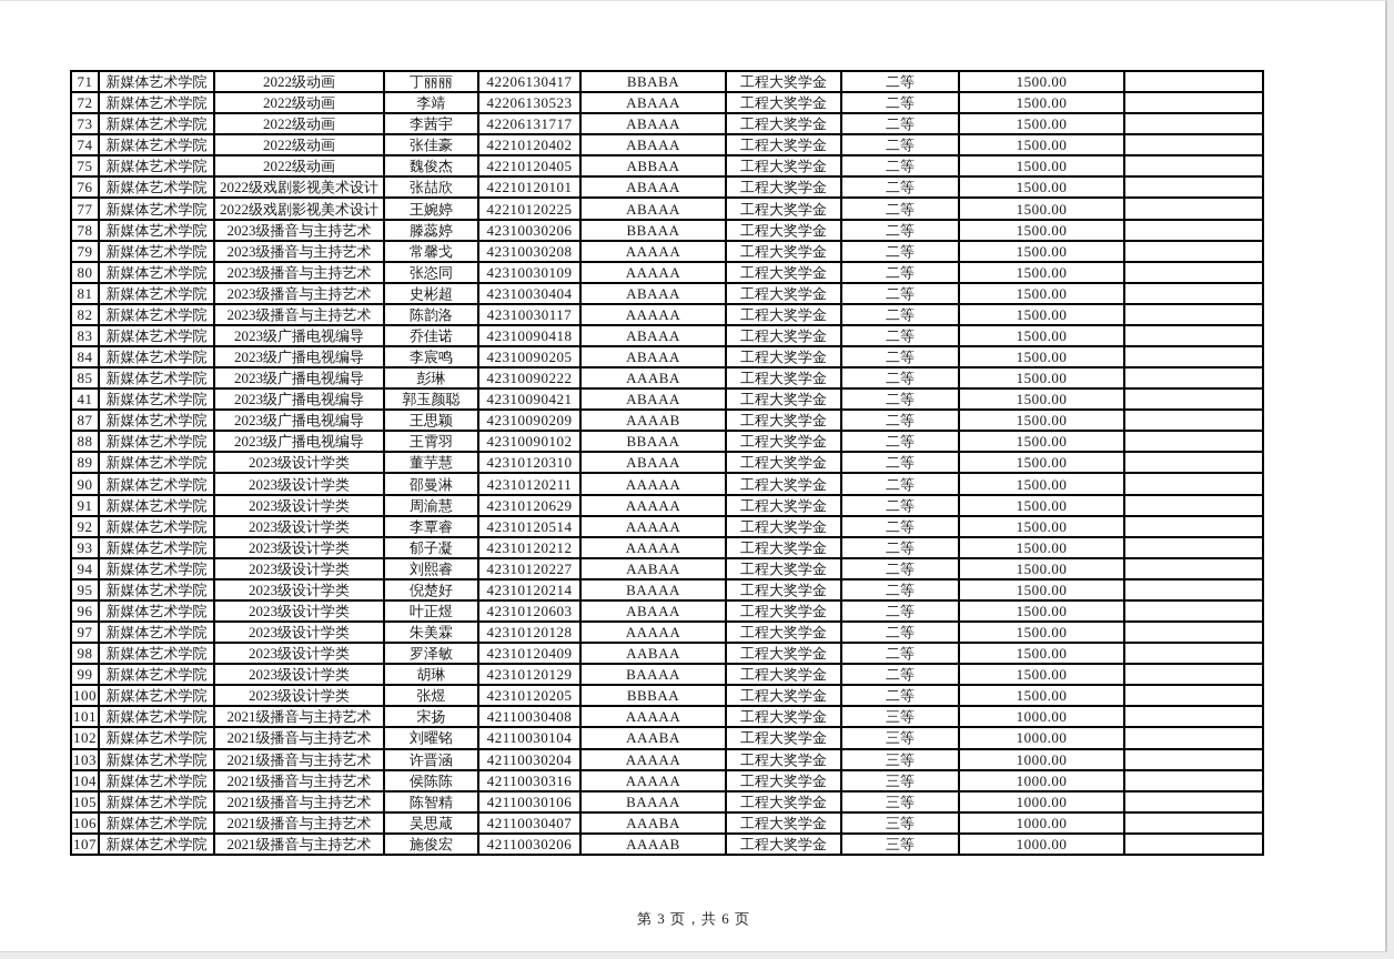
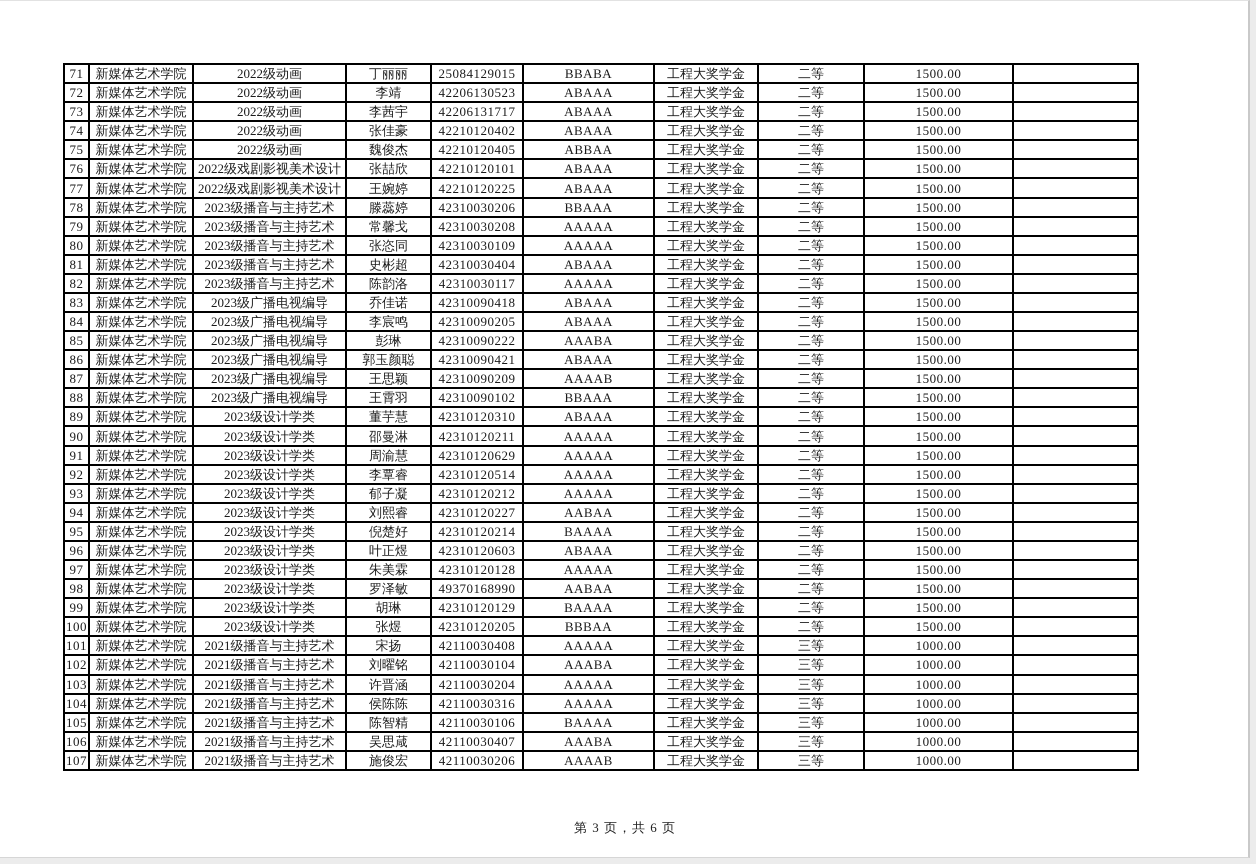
- 71	新媒体艺术学院	2022级动画	丁丽丽	42206130417	BBABA	工程大奖学金	二等	1500.00
+ 71	新媒体艺术学院	2022级动画	丁丽丽	25084129015	BBABA	工程大奖学金	二等	1500.00
  72	新媒体艺术学院	2022级动画	李靖	42206130523	ABAAA	工程大奖学金	二等	1500.00
  73	新媒体艺术学院	2022级动画	李茜宇	42206131717	ABAAA	工程大奖学金	二等	1500.00
  74	新媒体艺术学院	2022级动画	张佳豪	42210120402	ABAAA	工程大奖学金	二等	1500.00
  75	新媒体艺术学院	2022级动画	魏俊杰	42210120405	ABBAA	工程大奖学金	二等	1500.00
  76	新媒体艺术学院	2022级戏剧影视美术设计	张喆欣	42210120101	ABAAA	工程大奖学金	二等	1500.00
  77	新媒体艺术学院	2022级戏剧影视美术设计	王婉婷	42210120225	ABAAA	工程大奖学金	二等	1500.00
  78	新媒体艺术学院	2023级播音与主持艺术	滕蕊婷	42310030206	BBAAA	工程大奖学金	二等	1500.00
  79	新媒体艺术学院	2023级播音与主持艺术	常馨戈	42310030208	AAAAA	工程大奖学金	二等	1500.00
  80	新媒体艺术学院	2023级播音与主持艺术	张恣同	42310030109	AAAAA	工程大奖学金	二等	1500.00
  81	新媒体艺术学院	2023级播音与主持艺术	史彬超	42310030404	ABAAA	工程大奖学金	二等	1500.00
  82	新媒体艺术学院	2023级播音与主持艺术	陈韵洛	42310030117	AAAAA	工程大奖学金	二等	1500.00
  83	新媒体艺术学院	2023级广播电视编导	乔佳诺	42310090418	ABAAA	工程大奖学金	二等	1500.00
  84	新媒体艺术学院	2023级广播电视编导	李宸鸣	42310090205	ABAAA	工程大奖学金	二等	1500.00
  85	新媒体艺术学院	2023级广播电视编导	彭琳	42310090222	AAABA	工程大奖学金	二等	1500.00
- 41	新媒体艺术学院	2023级广播电视编导	郭玉颜聪	42310090421	ABAAA	工程大奖学金	二等	1500.00
+ 86	新媒体艺术学院	2023级广播电视编导	郭玉颜聪	42310090421	ABAAA	工程大奖学金	二等	1500.00
  87	新媒体艺术学院	2023级广播电视编导	王思颖	42310090209	AAAAB	工程大奖学金	二等	1500.00
  88	新媒体艺术学院	2023级广播电视编导	王霄羽	42310090102	BBAAA	工程大奖学金	二等	1500.00
  89	新媒体艺术学院	2023级设计学类	董芋慧	42310120310	ABAAA	工程大奖学金	二等	1500.00
  90	新媒体艺术学院	2023级设计学类	邵曼淋	42310120211	AAAAA	工程大奖学金	二等	1500.00
  91	新媒体艺术学院	2023级设计学类	周渝慧	42310120629	AAAAA	工程大奖学金	二等	1500.00
  92	新媒体艺术学院	2023级设计学类	李覃睿	42310120514	AAAAA	工程大奖学金	二等	1500.00
  93	新媒体艺术学院	2023级设计学类	郁子凝	42310120212	AAAAA	工程大奖学金	二等	1500.00
  94	新媒体艺术学院	2023级设计学类	刘熙睿	42310120227	AABAA	工程大奖学金	二等	1500.00
  95	新媒体艺术学院	2023级设计学类	倪楚好	42310120214	BAAAA	工程大奖学金	二等	1500.00
  96	新媒体艺术学院	2023级设计学类	叶正煜	42310120603	ABAAA	工程大奖学金	二等	1500.00
  97	新媒体艺术学院	2023级设计学类	朱美霖	42310120128	AAAAA	工程大奖学金	二等	1500.00
- 98	新媒体艺术学院	2023级设计学类	罗泽敏	42310120409	AABAA	工程大奖学金	二等	1500.00
+ 98	新媒体艺术学院	2023级设计学类	罗泽敏	49370168990	AABAA	工程大奖学金	二等	1500.00
  99	新媒体艺术学院	2023级设计学类	胡琳	42310120129	BAAAA	工程大奖学金	二等	1500.00
  100	新媒体艺术学院	2023级设计学类	张煜	42310120205	BBBAA	工程大奖学金	二等	1500.00
  101	新媒体艺术学院	2021级播音与主持艺术	宋扬	42110030408	AAAAA	工程大奖学金	三等	1000.00
  102	新媒体艺术学院	2021级播音与主持艺术	刘曜铭	42110030104	AAABA	工程大奖学金	三等	1000.00
  103	新媒体艺术学院	2021级播音与主持艺术	许晋涵	42110030204	AAAAA	工程大奖学金	三等	1000.00
  104	新媒体艺术学院	2021级播音与主持艺术	侯陈陈	42110030316	AAAAA	工程大奖学金	三等	1000.00
  105	新媒体艺术学院	2021级播音与主持艺术	陈智精	42110030106	BAAAA	工程大奖学金	三等	1000.00
  106	新媒体艺术学院	2021级播音与主持艺术	吴思葴	42110030407	AAABA	工程大奖学金	三等	1000.00
  107	新媒体艺术学院	2021级播音与主持艺术	施俊宏	42110030206	AAAAB	工程大奖学金	三等	1000.00
  第 3 页，共 6 页
